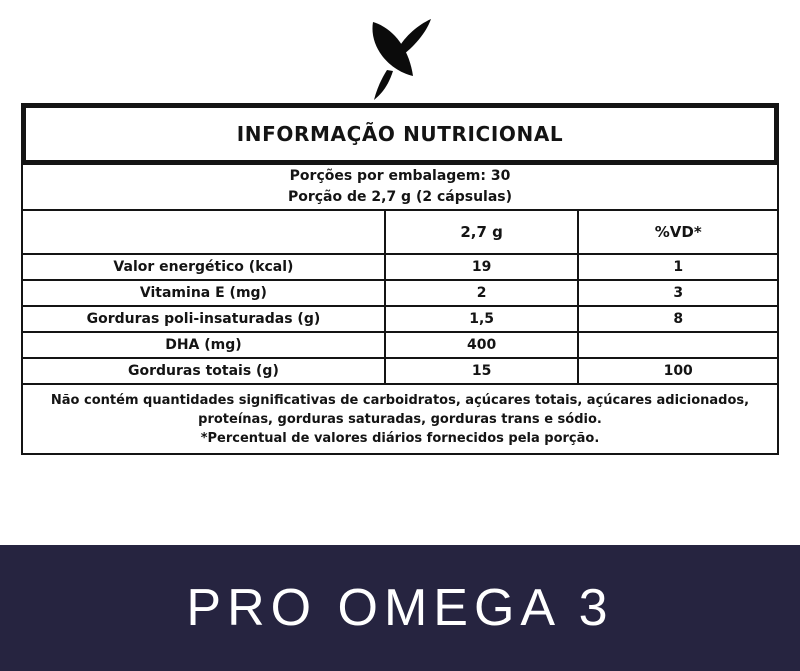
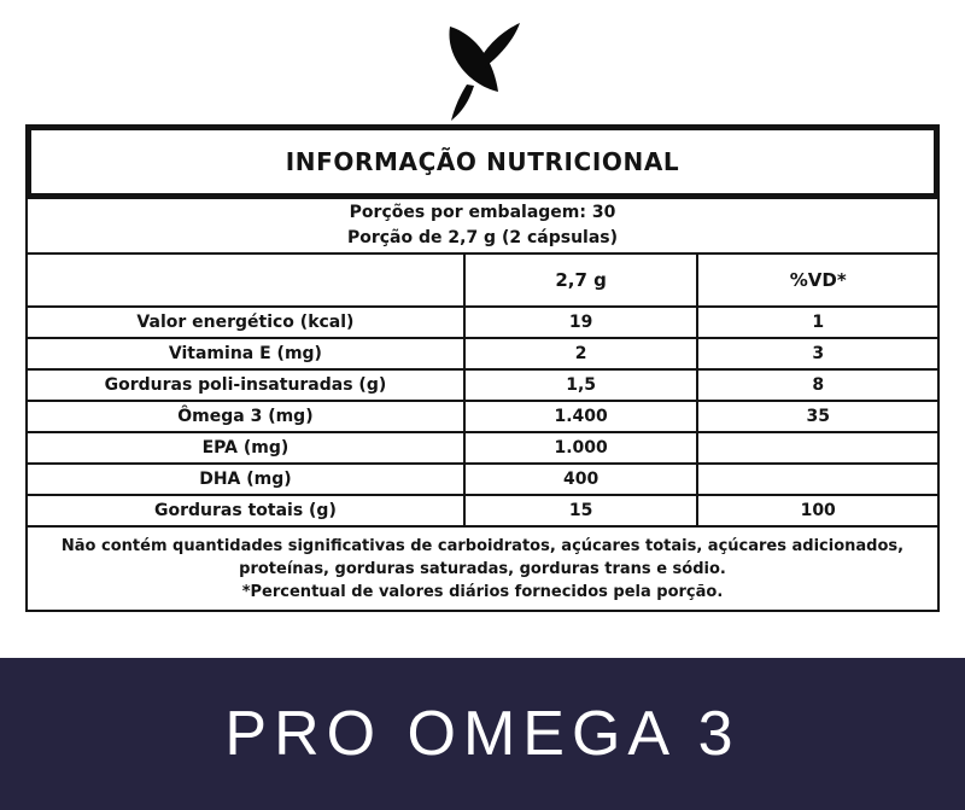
  INFORMAÇÃO NUTRICIONAL
  Porções por embalagem: 30 Porção de 2,7 g (2 cápsulas)
  	2,7 g	%VD*
  Valor energético (kcal)	19	1
  Vitamina E (mg)	2	3
  Gorduras poli-insaturadas (g)	1,5	8
+ Ômega 3 (mg)	1.400	35
+ EPA (mg)	1.000
  DHA (mg)	400
  Gorduras totais (g)	15	100
  Não contém quantidades significativas de carboidratos, açúcares totais, açúcares adicionados, proteínas, gorduras saturadas, gorduras trans e sódio. *Percentual de valores diários fornecidos pela porção.
  PRO OMEGA 3
